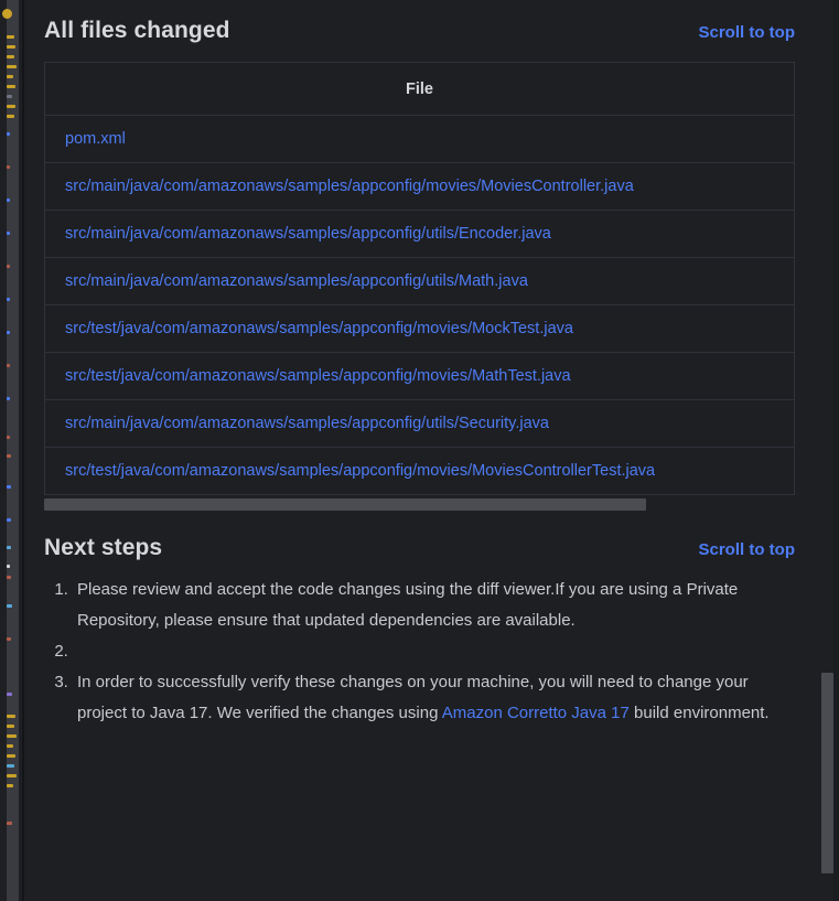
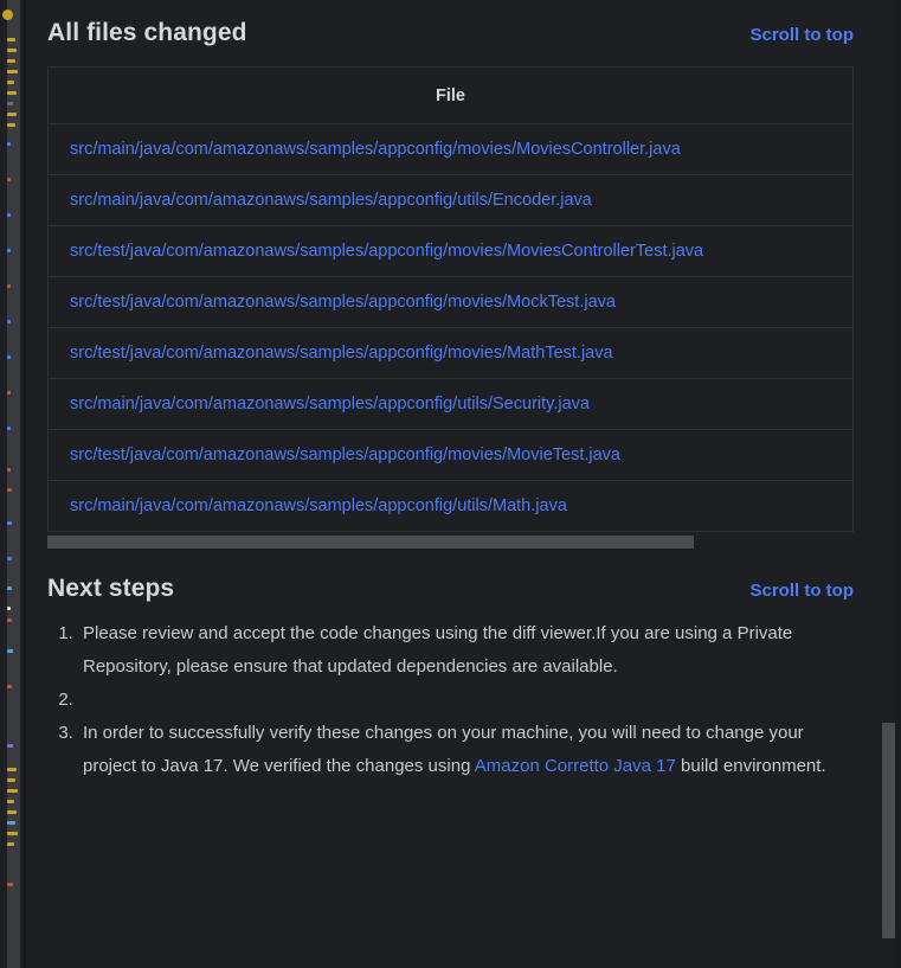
  All files changed
  Scroll to top
  File
- pom.xml
  src/main/java/com/amazonaws/samples/appconfig/movies/MoviesController.java
  src/main/java/com/amazonaws/samples/appconfig/utils/Encoder.java
- src/main/java/com/amazonaws/samples/appconfig/utils/Math.java
+ src/test/java/com/amazonaws/samples/appconfig/movies/MoviesControllerTest.java
  src/test/java/com/amazonaws/samples/appconfig/movies/MockTest.java
  src/test/java/com/amazonaws/samples/appconfig/movies/MathTest.java
  src/main/java/com/amazonaws/samples/appconfig/utils/Security.java
+ src/test/java/com/amazonaws/samples/appconfig/movies/MovieTest.java
- src/test/java/com/amazonaws/samples/appconfig/movies/MoviesControllerTest.java
+ src/main/java/com/amazonaws/samples/appconfig/utils/Math.java
  Next steps
  Scroll to top
  Please review and accept the code changes using the diff viewer.If you are using a Private Repository, please ensure that updated dependencies are available.
  In order to successfully verify these changes on your machine, you will need to change your project to Java 17. We verified the changes using Amazon Corretto Java 17 build environment.
